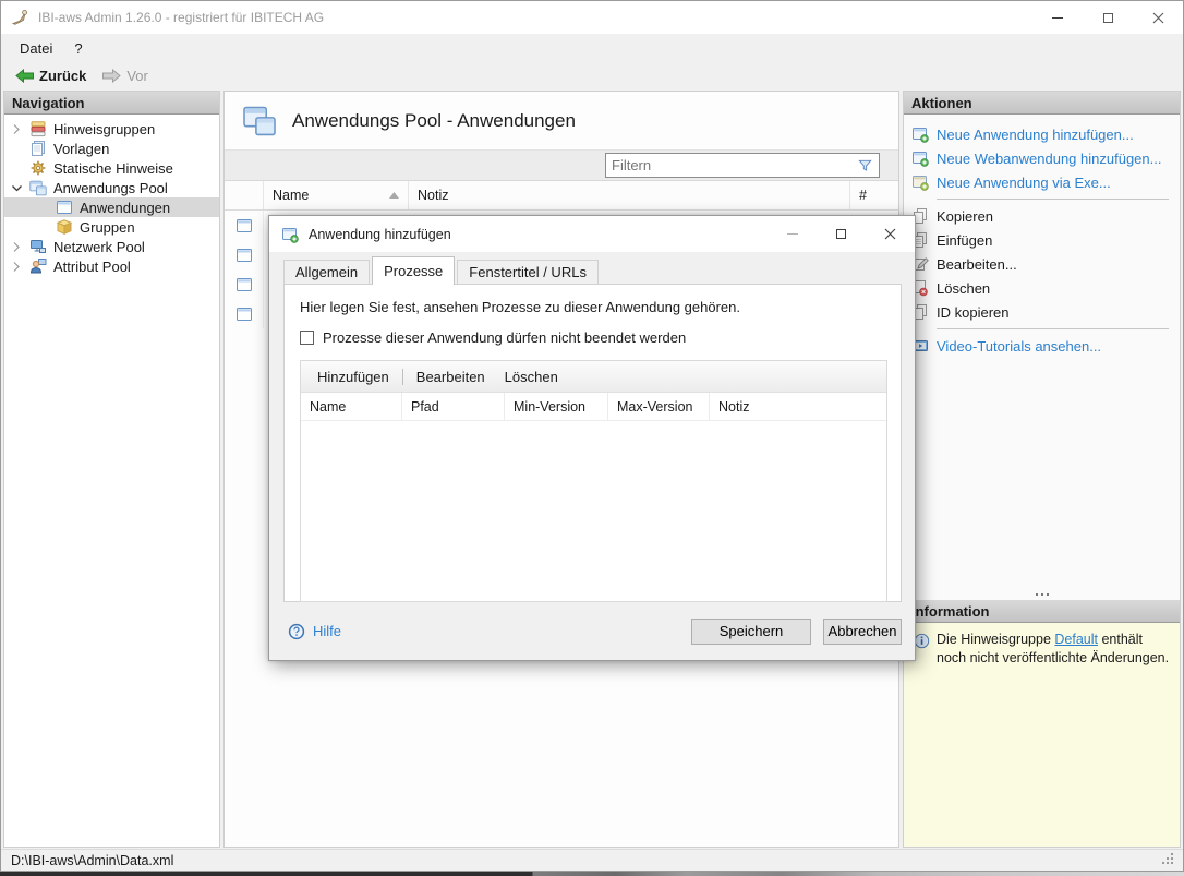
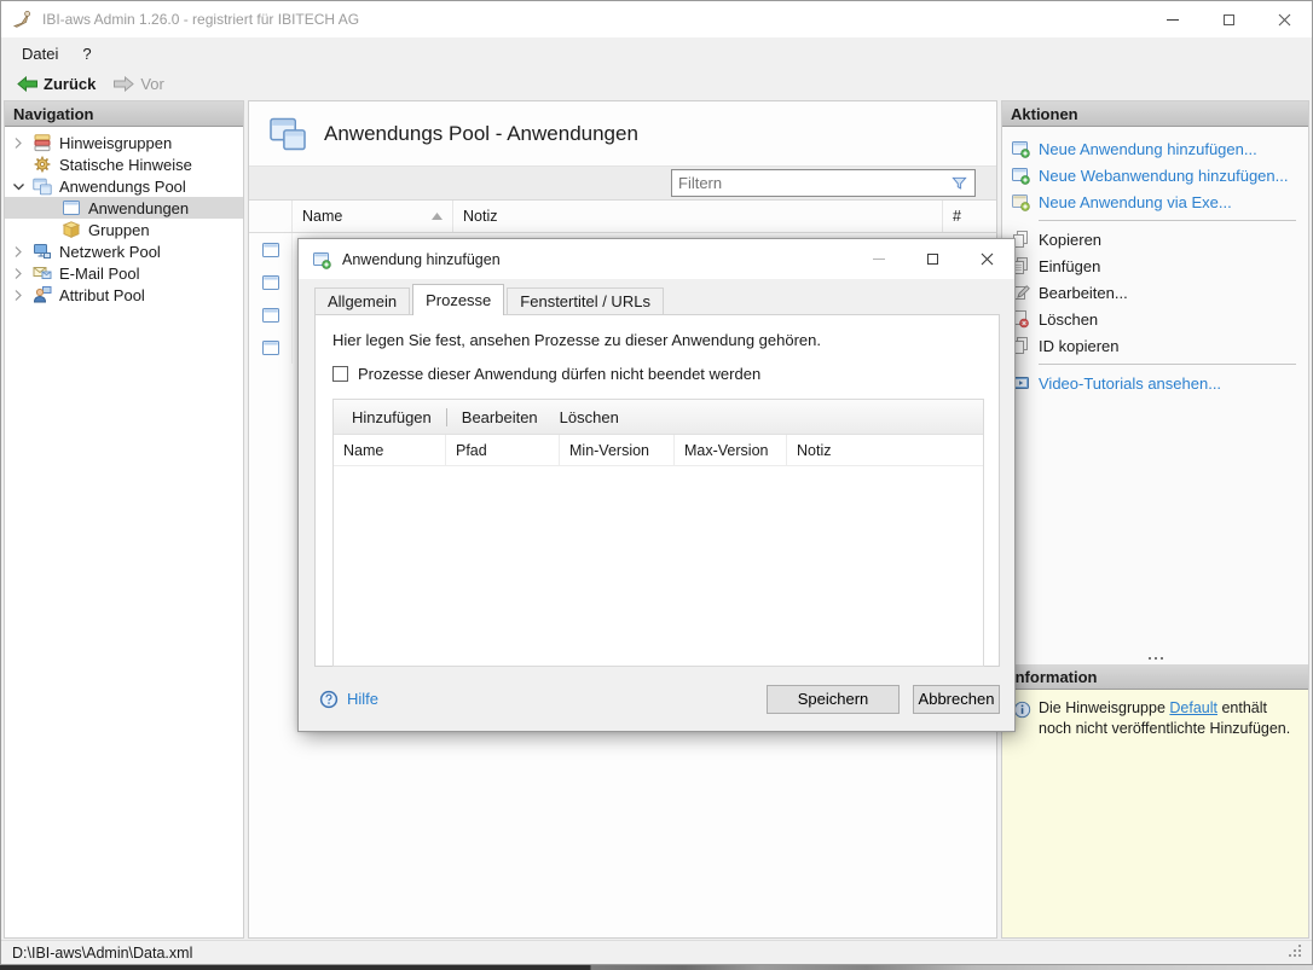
  IBI-aws Admin 1.26.0 - registriert für IBITECH AG
  Datei
  ?
  Zurück
  Vor
  Navigation
  Hinweisgruppen
- Vorlagen
  Statische Hinweise
  Anwendungs Pool
  Anwendungen
  Gruppen
  Netzwerk Pool
+ E-Mail Pool
  Attribut Pool
  Anwendungs Pool - Anwendungen
  Filtern
  Name
  Notiz
  #
  Aktionen
  Neue Anwendung hinzufügen...
  Neue Webanwendung hinzufügen...
  Neue Anwendung via Exe...
  Kopieren
  Einfügen
  Bearbeiten...
  Löschen
  ID kopieren
  Video-Tutorials ansehen...
  nformation
- Die Hinweisgruppe Default enthält noch nicht veröffentlichte Änderungen.
+ Die Hinweisgruppe Default enthält noch nicht veröffentlichte Hinzufügen.
  D:\IBI-aws\Admin\Data.xml
  Anwendung hinzufügen
  Allgemein
  Prozesse
  Fenstertitel / URLs
  Hier legen Sie fest, ansehen Prozesse zu dieser Anwendung gehören.
  Prozesse dieser Anwendung dürfen nicht beendet werden
  Hinzufügen
  Bearbeiten
  Löschen
  Name
  Pfad
  Min-Version
  Max-Version
  Notiz
  Hilfe
  Speichern
  Abbrechen
